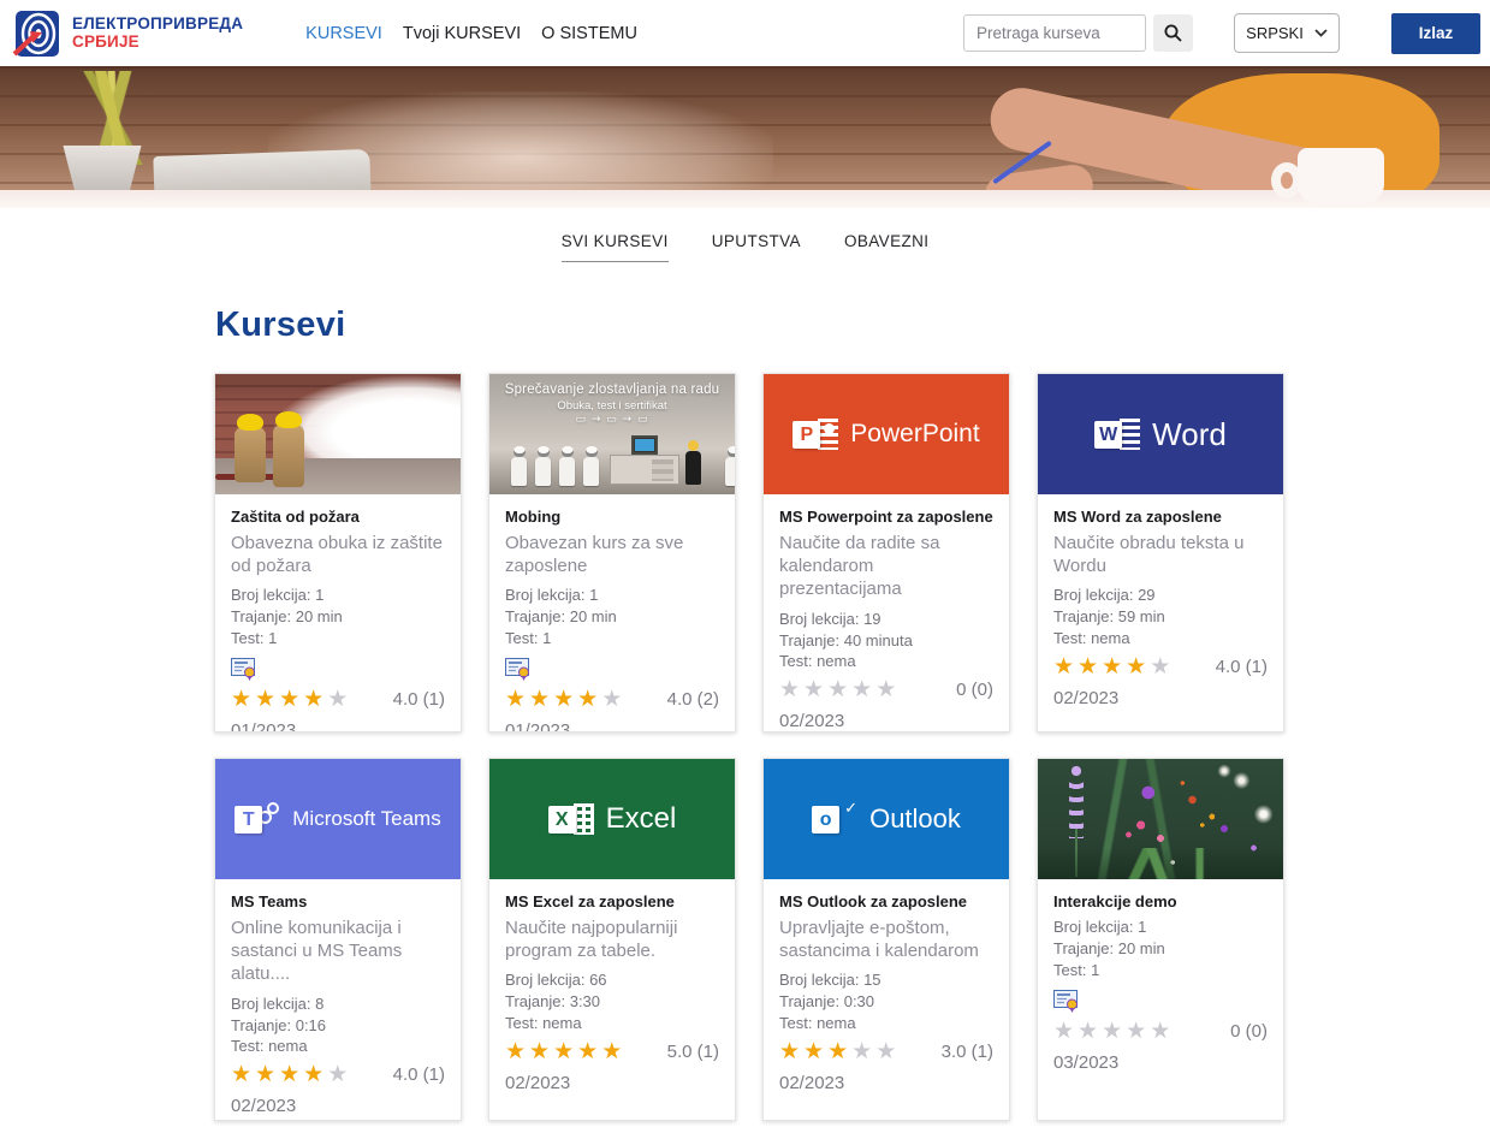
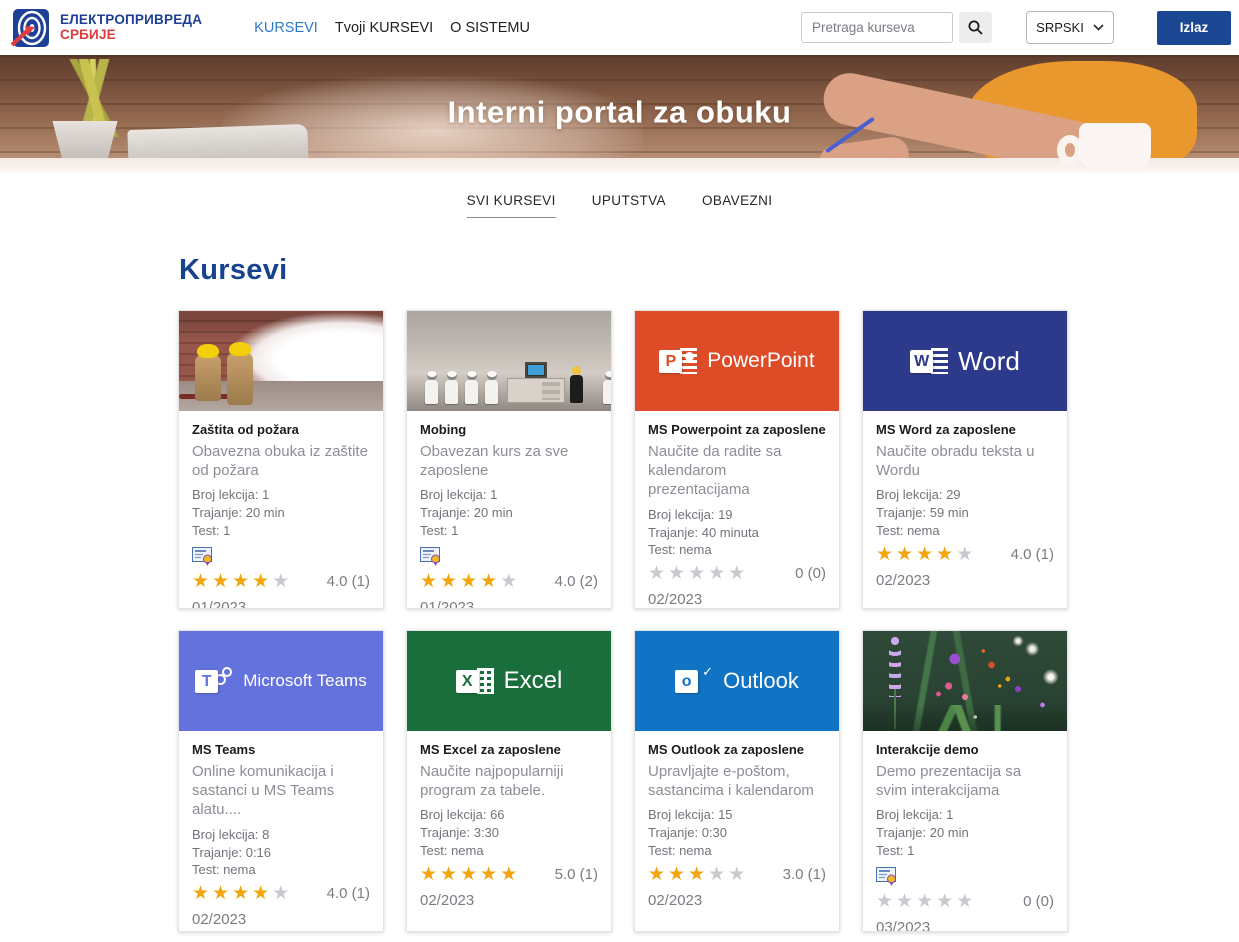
  ЕЛЕКТРОПРИВРЕДА
  СРБИЈЕ
  KURSEVI
  Tvoji KURSEVI
  O SISTEMU
  Pretraga kurseva
  SRPSKI
  Izlaz
+ Interni portal za obuku
  SVI KURSEVI
  UPUTSTVA
  OBAVEZNI
  Kursevi
  Zaštita od požara
  Obavezna obuka iz zaštite od požara
  Broj lekcija: 1
  Trajanje: 20 min
  Test: 1
  ★★★★★
  4.0 (1)
  01/2023
- Sprečavanje zlostavljanja na radu
- Obuka, test i sertifikat
- ▭ → ▭ → ▭
  Mobing
  Obavezan kurs za sve zaposlene
  Broj lekcija: 1
  Trajanje: 20 min
  Test: 1
  ★★★★★
  4.0 (2)
  01/2023
  P
  PowerPoint
  MS Powerpoint za zaposlene
  Naučite da radite sa kalendarom prezentacijama
  Broj lekcija: 19
  Trajanje: 40 minuta
  Test: nema
  ★★★★★
  0 (0)
  02/2023
  W
  Word
  MS Word za zaposlene
  Naučite obradu teksta u Wordu
  Broj lekcija: 29
  Trajanje: 59 min
  Test: nema
  ★★★★★
  4.0 (1)
  02/2023
  T
  Microsoft Teams
  MS Teams
  Online komunikacija i sastanci u MS Teams alatu....
  Broj lekcija: 8
  Trajanje: 0:16
  Test: nema
  ★★★★★
  4.0 (1)
  02/2023
  X
  Excel
  MS Excel za zaposlene
  Naučite najpopularniji program za tabele.
  Broj lekcija: 66
  Trajanje: 3:30
  Test: nema
  ★★★★★
  5.0 (1)
  02/2023
  ✓
  o
  Outlook
  MS Outlook za zaposlene
  Upravljajte e-poštom, sastancima i kalendarom
  Broj lekcija: 15
  Trajanje: 0:30
  Test: nema
  ★★★★★
  3.0 (1)
  02/2023
  Interakcije demo
+ Demo prezentacija sa svim interakcijama
  Broj lekcija: 1
  Trajanje: 20 min
  Test: 1
  ★★★★★
  0 (0)
  03/2023
